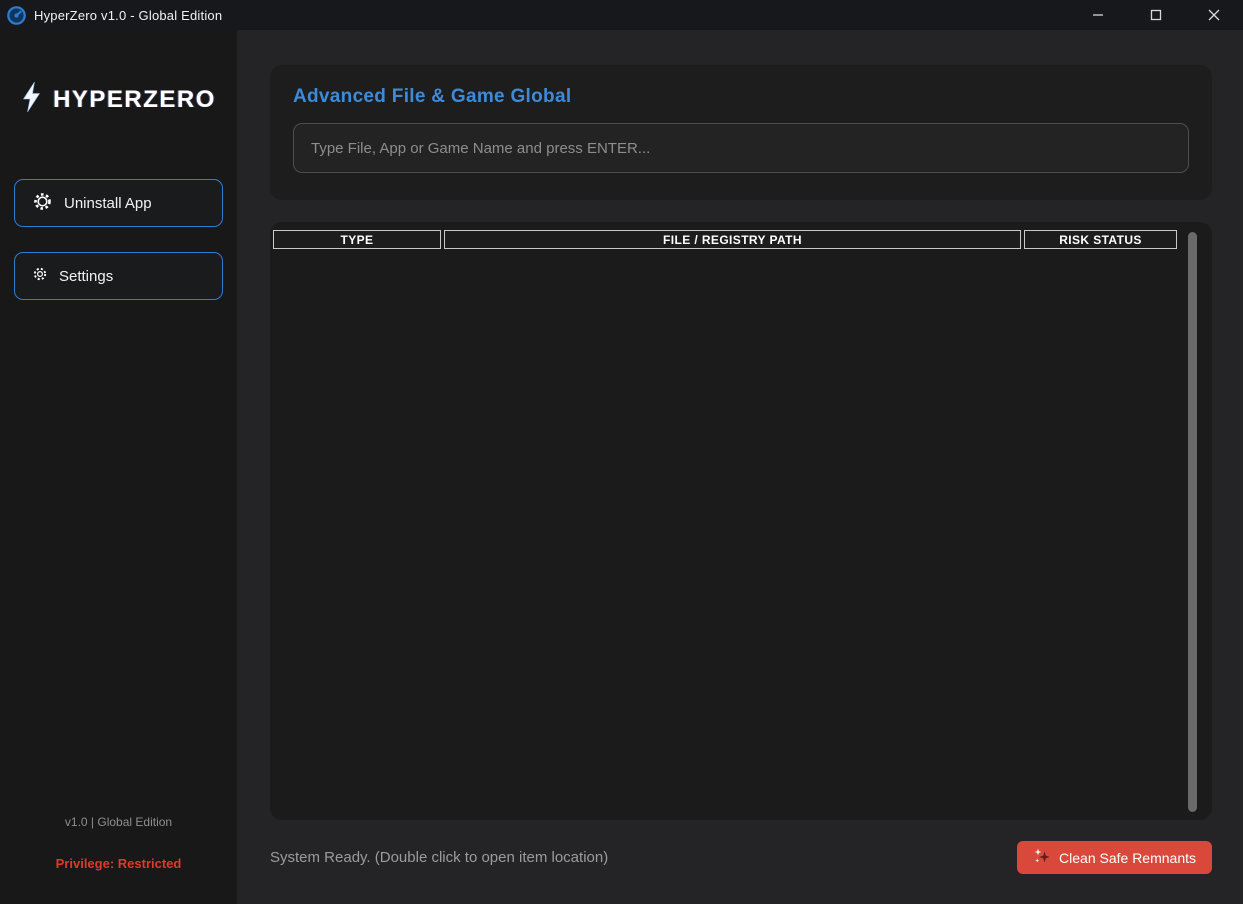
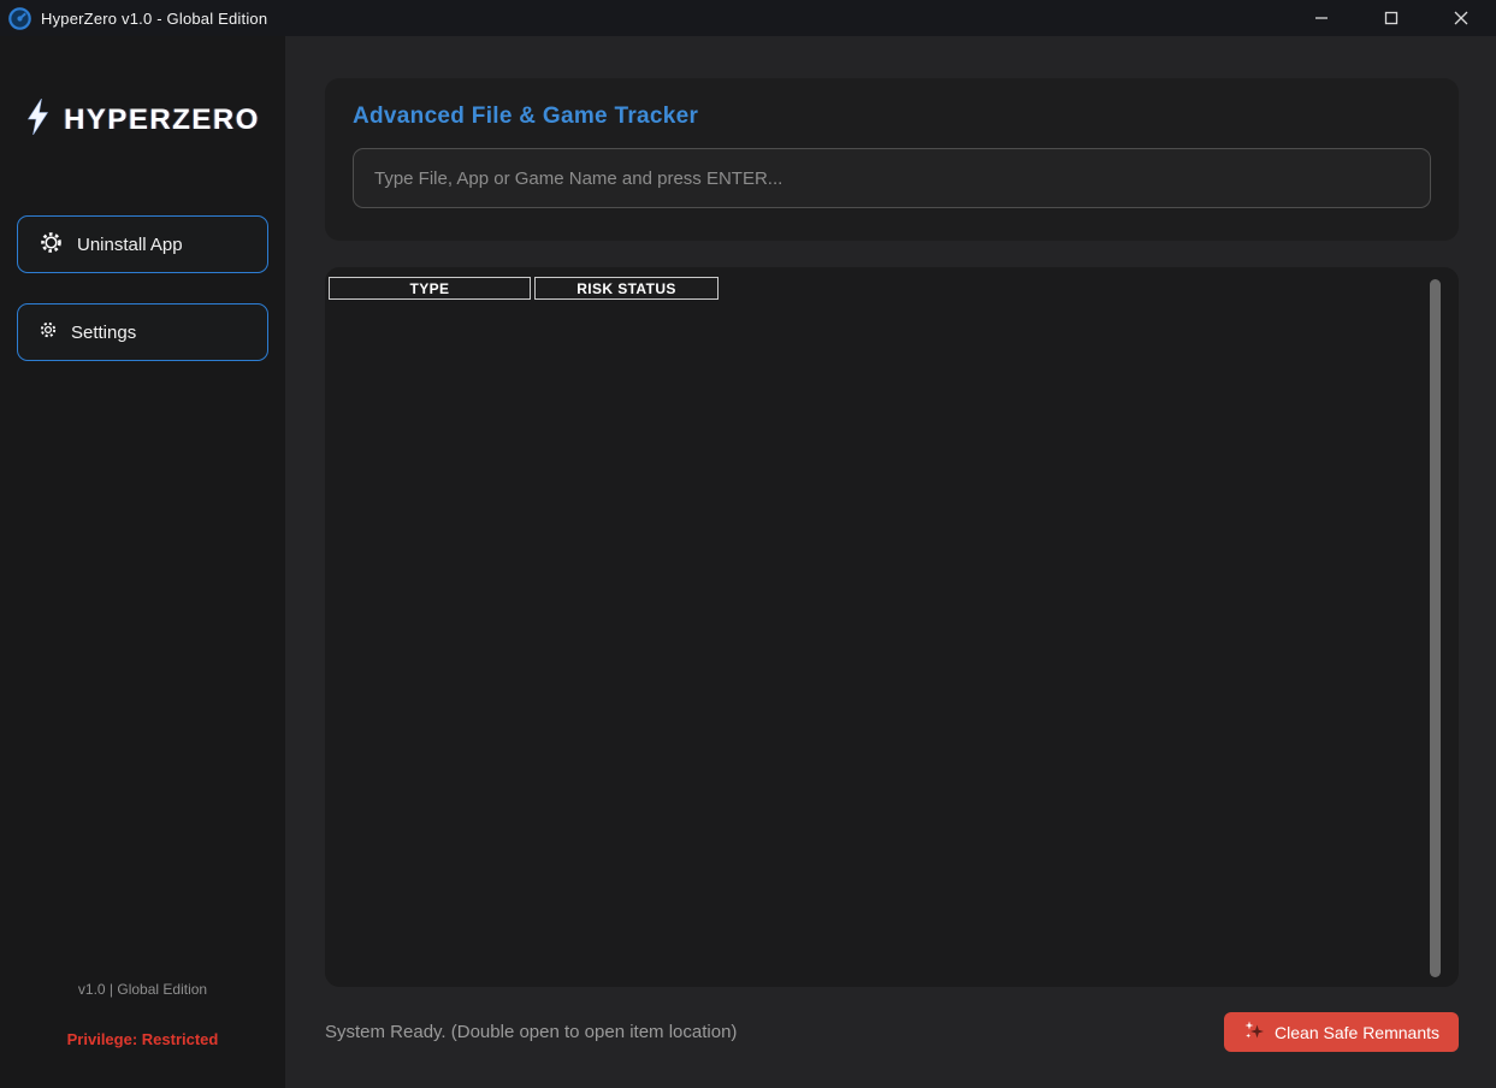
  HyperZero v1.0 - Global Edition
  HYPERZERO
  Uninstall App
  Settings
  v1.0 | Global Edition
  Privilege: Restricted
- Advanced File & Game Global
+ Advanced File & Game Tracker
  Type File, App or Game Name and press ENTER...
  TYPE
- FILE / REGISTRY PATH
  RISK STATUS
- System Ready. (Double click to open item location)
+ System Ready. (Double open to open item location)
  Clean Safe Remnants
